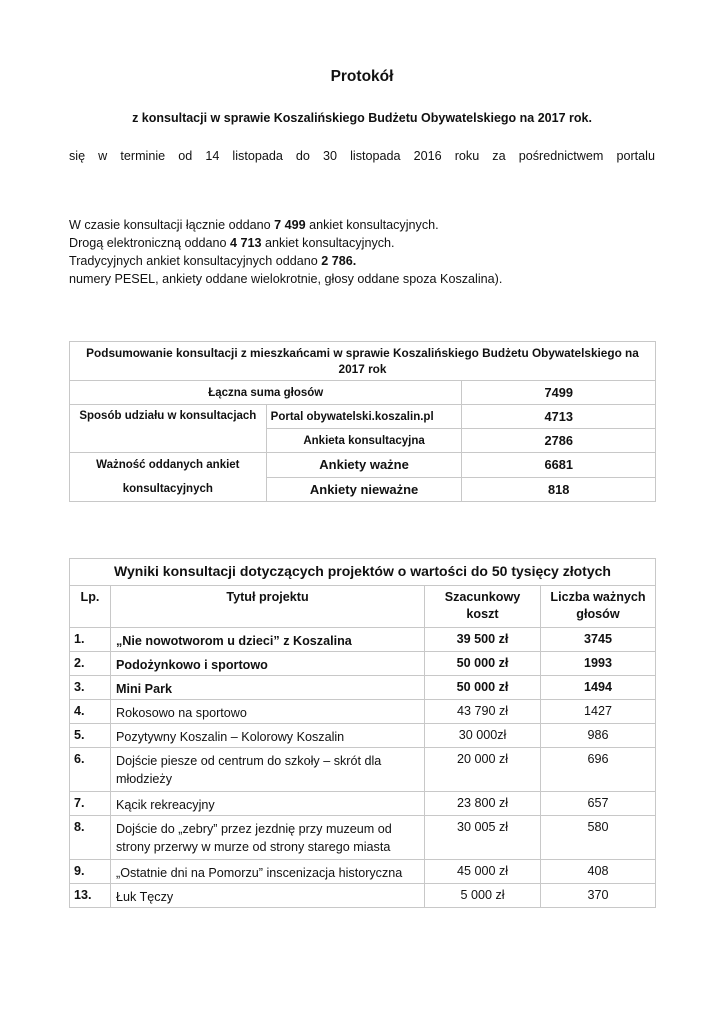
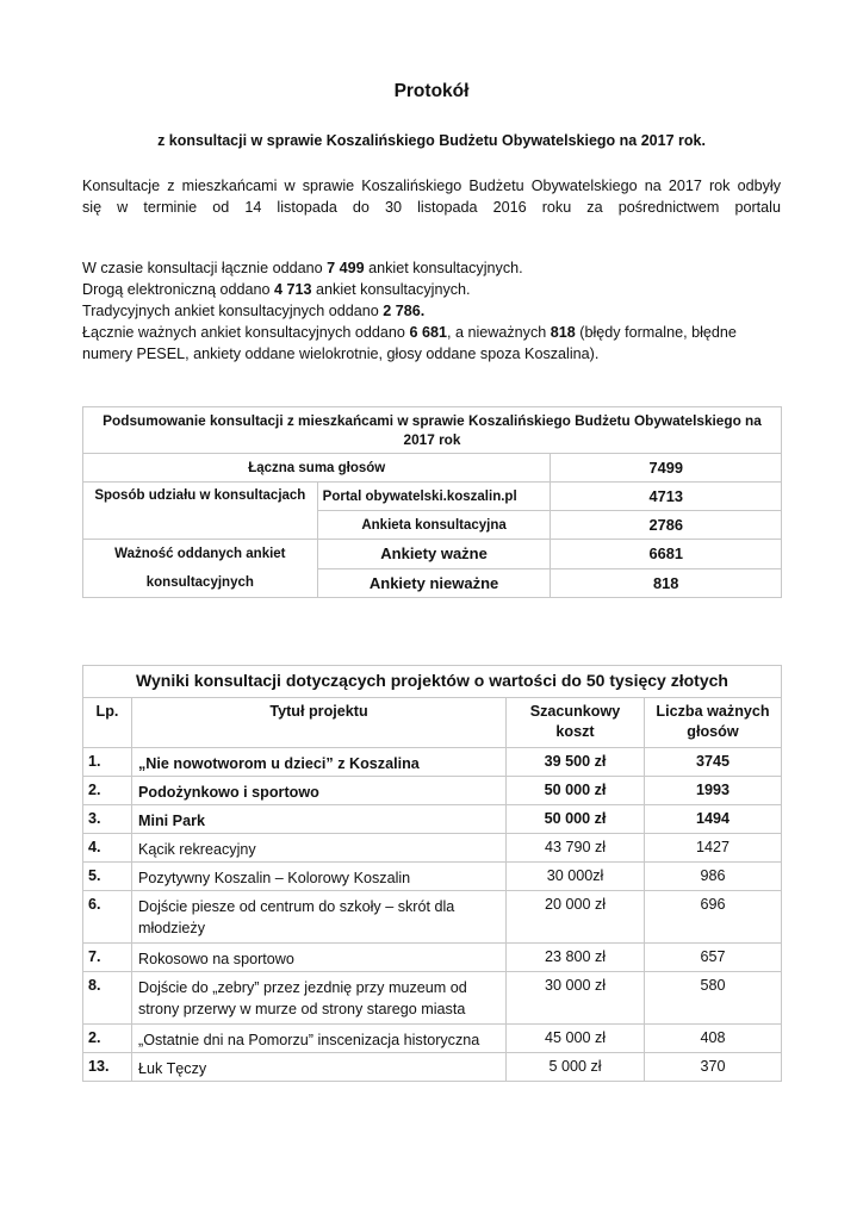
  Protokół
  z konsultacji w sprawie Koszalińskiego Budżetu Obywatelskiego na 2017 rok.
+ Konsultacje z mieszkańcami w sprawie Koszalińskiego Budżetu Obywatelskiego na 2017 rok odbyły
  się w terminie od 14 listopada do 30 listopada 2016 roku za pośrednictwem portalu
  W czasie konsultacji łącznie oddano 7 499 ankiet konsultacyjnych.
  Drogą elektroniczną oddano 4 713 ankiet konsultacyjnych.
  Tradycyjnych ankiet konsultacyjnych oddano 2 786.
+ Łącznie ważnych ankiet konsultacyjnych oddano 6 681, a nieważnych 818 (błędy formalne, błędne
  numery PESEL, ankiety oddane wielokrotnie, głosy oddane spoza Koszalina).
  Podsumowanie konsultacji z mieszkańcami w sprawie Koszalińskiego Budżetu Obywatelskiego na 2017 rok
  Łączna suma głosów	7499
  Sposób udziału w konsultacjach	Portal obywatelski.koszalin.pl	4713
  Ankieta konsultacyjna	2786
  Ważność oddanych ankiet konsultacyjnych	Ankiety ważne	6681
  Ankiety nieważne	818
  Wyniki konsultacji dotyczących projektów o wartości do 50 tysięcy złotych
  Lp.	Tytuł projektu	Szacunkowy koszt	Liczba ważnych głosów
  1.	„Nie nowotworom u dzieci” z Koszalina	39 500 zł	3745
  2.	Podożynkowo i sportowo	50 000 zł	1993
  3.	Mini Park	50 000 zł	1494
- 4.	Rokosowo na sportowo	43 790 zł	1427
+ 4.	Kącik rekreacyjny	43 790 zł	1427
  5.	Pozytywny Koszalin – Kolorowy Koszalin	30 000zł	986
  6.	Dojście piesze od centrum do szkoły – skrót dla młodzieży	20 000 zł	696
- 7.	Kącik rekreacyjny	23 800 zł	657
+ 7.	Rokosowo na sportowo	23 800 zł	657
- 8.	Dojście do „zebry” przez jezdnię przy muzeum od strony przerwy w murze od strony starego miasta	30 005 zł	580
+ 8.	Dojście do „zebry” przez jezdnię przy muzeum od strony przerwy w murze od strony starego miasta	30 000 zł	580
- 9.	„Ostatnie dni na Pomorzu” inscenizacja historyczna	45 000 zł	408
+ 2.	„Ostatnie dni na Pomorzu” inscenizacja historyczna	45 000 zł	408
  13.	Łuk Tęczy	5 000 zł	370
